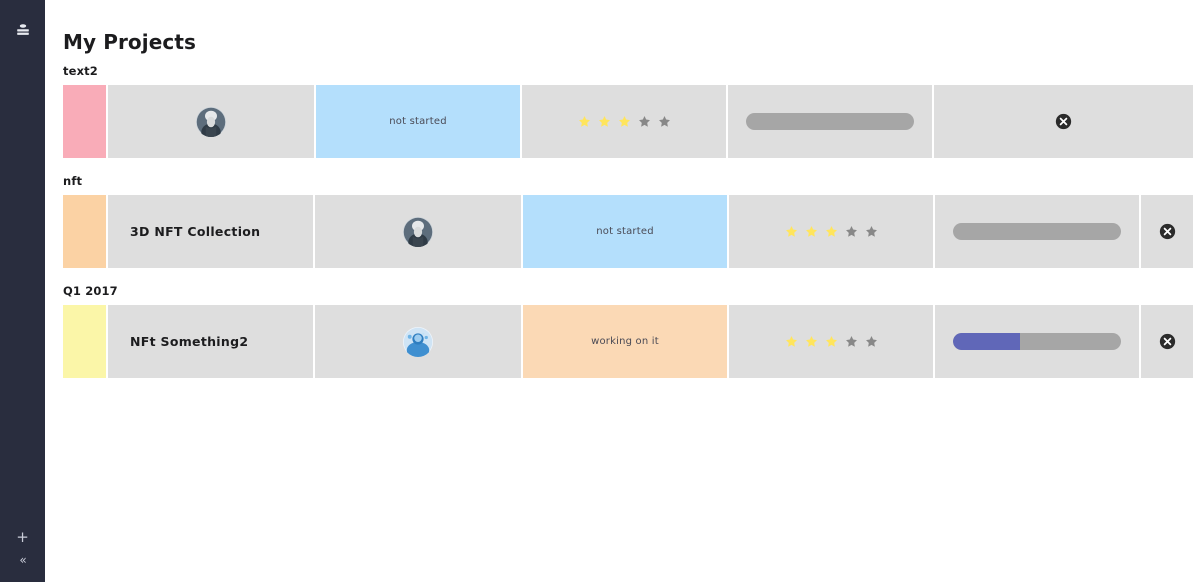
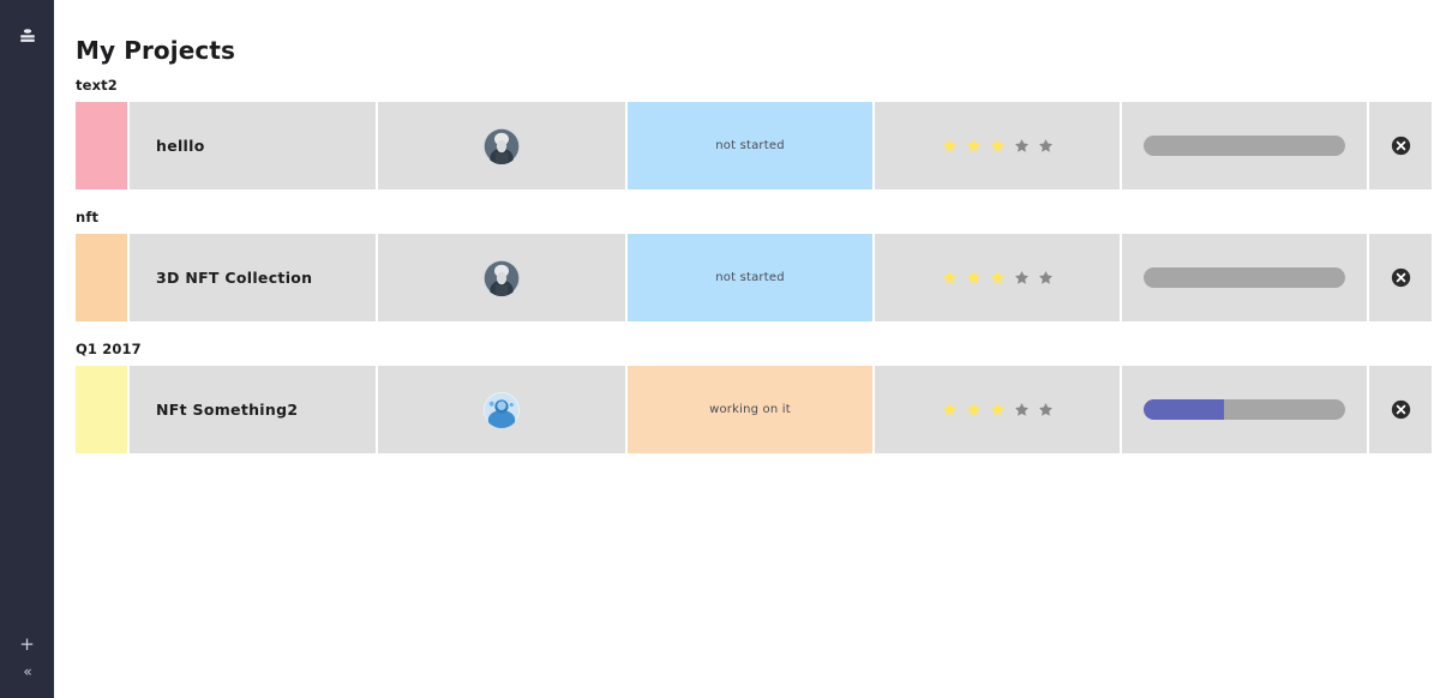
  +
  «
  My Projects
  text2
+ helllo
  not started
  nft
  3D NFT Collection
  not started
  Q1 2017
  NFt Something2
  working on it
